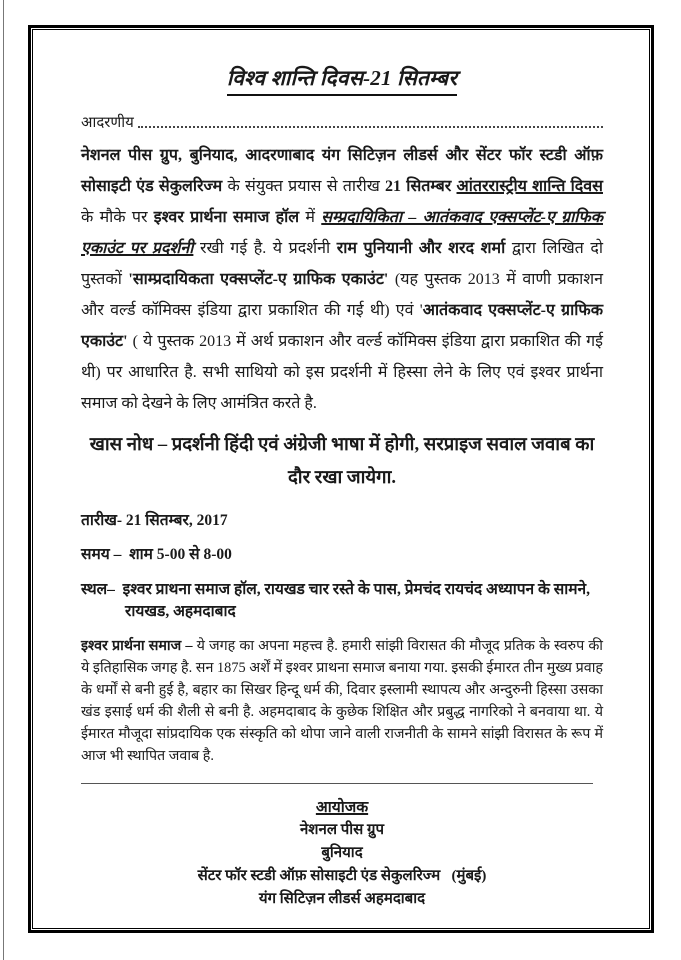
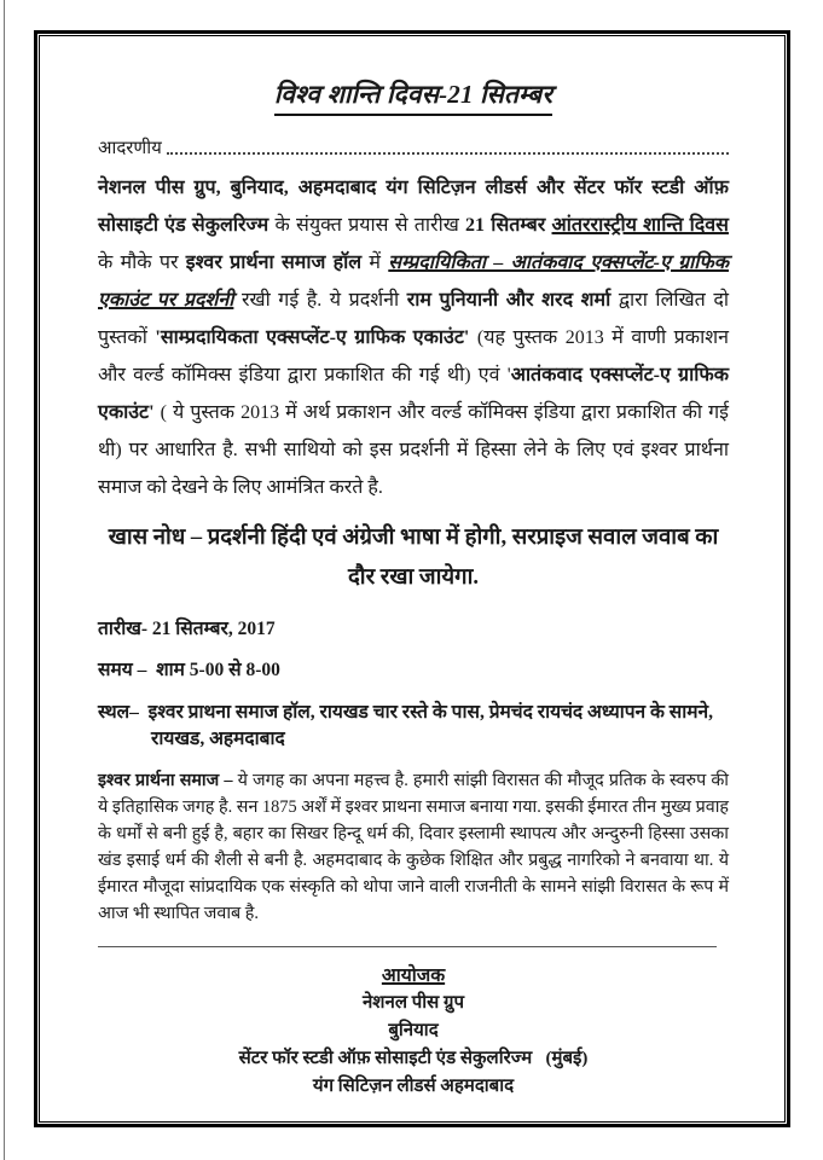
  विश्व शान्ति दिवस-21 सितम्बर
  आदरणीय
- नेशनल पीस ग्रुप, बुनियाद, आदरणाबाद यंग सिटिज़न लीडर्स और सेंटर फॉर स्टडी ऑफ़ सोसाइटी एंड सेकुलरिज्म के संयुक्त प्रयास से तारीख 21 सितम्बर आंतररास्ट्रीय शान्ति दिवस के मौके पर इश्वर प्रार्थना समाज हॉल में सम्प्रदायिकिता – आतंकवाद एक्सप्लेंट-ए ग्राफिक एकाउंट पर प्रदर्शनी रखी गई है. ये प्रदर्शनी राम पुनियानी और शरद शर्मा द्वारा लिखित दो पुस्तकों 'साम्प्रदायिकता एक्सप्लेंट-ए ग्राफिक एकाउंट' (यह पुस्तक 2013 में वाणी प्रकाशन और वर्ल्ड कॉमिक्स इंडिया द्वारा प्रकाशित की गई थी) एवं 'आतंकवाद एक्सप्लेंट-ए ग्राफिक एकाउंट' ( ये पुस्तक 2013 में अर्थ प्रकाशन और वर्ल्ड कॉमिक्स इंडिया द्वारा प्रकाशित की गई थी) पर आधारित है. सभी साथियो को इस प्रदर्शनी में हिस्सा लेने के लिए एवं इश्वर प्रार्थना समाज को देखने के लिए आमंत्रित करते है.
+ नेशनल पीस ग्रुप, बुनियाद, अहमदाबाद यंग सिटिज़न लीडर्स और सेंटर फॉर स्टडी ऑफ़ सोसाइटी एंड सेकुलरिज्म के संयुक्त प्रयास से तारीख 21 सितम्बर आंतररास्ट्रीय शान्ति दिवस के मौके पर इश्वर प्रार्थना समाज हॉल में सम्प्रदायिकिता – आतंकवाद एक्सप्लेंट-ए ग्राफिक एकाउंट पर प्रदर्शनी रखी गई है. ये प्रदर्शनी राम पुनियानी और शरद शर्मा द्वारा लिखित दो पुस्तकों 'साम्प्रदायिकता एक्सप्लेंट-ए ग्राफिक एकाउंट' (यह पुस्तक 2013 में वाणी प्रकाशन और वर्ल्ड कॉमिक्स इंडिया द्वारा प्रकाशित की गई थी) एवं 'आतंकवाद एक्सप्लेंट-ए ग्राफिक एकाउंट' ( ये पुस्तक 2013 में अर्थ प्रकाशन और वर्ल्ड कॉमिक्स इंडिया द्वारा प्रकाशित की गई थी) पर आधारित है. सभी साथियो को इस प्रदर्शनी में हिस्सा लेने के लिए एवं इश्वर प्रार्थना समाज को देखने के लिए आमंत्रित करते है.
  खास नोध – प्रदर्शनी हिंदी एवं अंग्रेजी भाषा में होगी, सरप्राइज सवाल जवाब का दौर रखा जायेगा.
  तारीख- 21 सितम्बर, 2017
  समय – शाम 5-00 से 8-00
  स्थल– इश्वर प्राथना समाज हॉल, रायखड चार रस्ते के पास, प्रेमचंद रायचंद अध्यापन के सामने, रायखड, अहमदाबाद
  इश्वर प्रार्थना समाज – ये जगह का अपना महत्त्व है. हमारी सांझी विरासत की मौजूद प्रतिक के स्वरुप की ये इतिहासिक जगह है. सन 1875 अर्शें में इश्वर प्राथना समाज बनाया गया. इसकी ईमारत तीन मुख्य प्रवाह के धर्मों से बनी हुई है, बहार का सिखर हिन्दू धर्म की, दिवार इस्लामी स्थापत्य और अन्दुरुनी हिस्सा उसका खंड इसाई धर्म की शैली से बनी है. अहमदाबाद के कुछेक शिक्षित और प्रबुद्ध नागरिको ने बनवाया था. ये ईमारत मौजूदा सांप्रदायिक एक संस्कृति को थोपा जाने वाली राजनीती के सामने सांझी विरासत के रूप में आज भी स्थापित जवाब है.
  आयोजक
  नेशनल पीस ग्रुप
  बुनियाद
  सेंटर फॉर स्टडी ऑफ़ सोसाइटी एंड सेकुलरिज्म (मुंबई)
  यंग सिटिज़न लीडर्स अहमदाबाद
